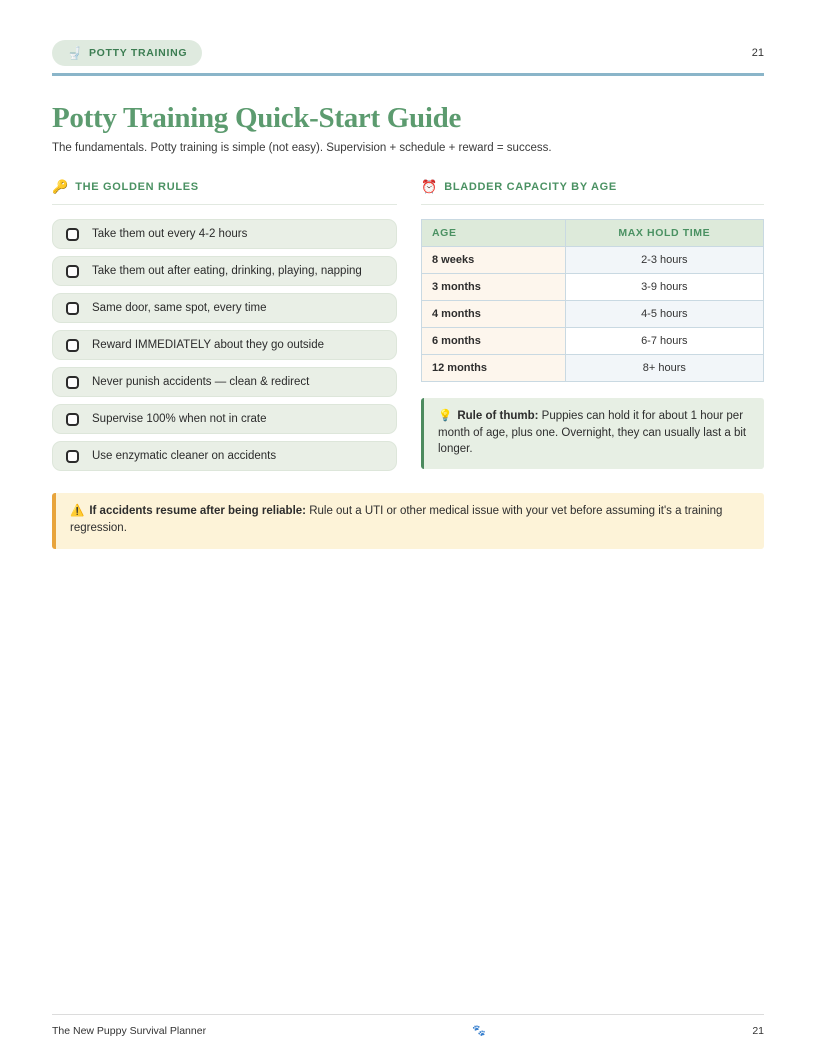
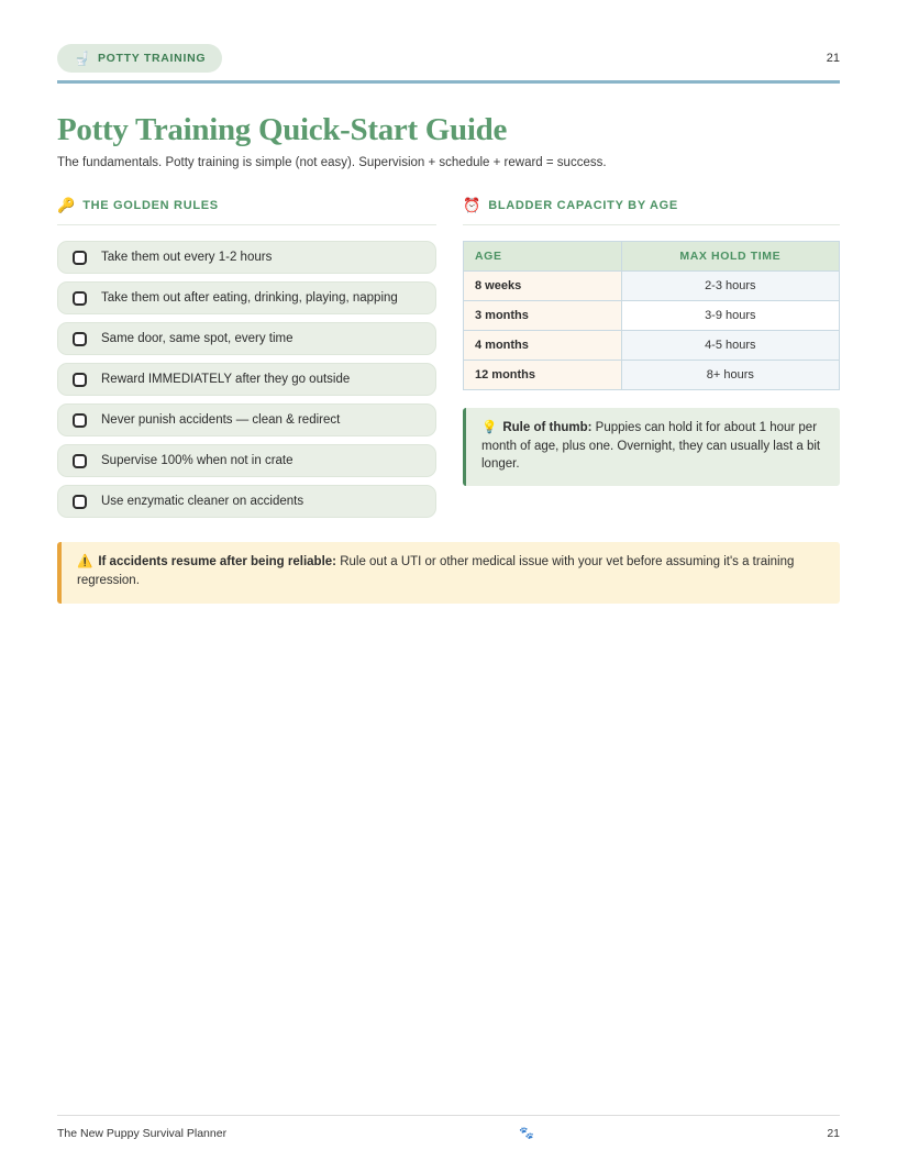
  🚽
  POTTY TRAINING
  21
  Potty Training Quick-Start Guide
  The fundamentals. Potty training is simple (not easy). Supervision + schedule + reward = success.
  🔑
  THE GOLDEN RULES
- Take them out every 4-2 hours
+ Take them out every 1-2 hours
  Take them out after eating, drinking, playing, napping
  Same door, same spot, every time
- Reward IMMEDIATELY about they go outside
+ Reward IMMEDIATELY after they go outside
  Never punish accidents — clean & redirect
  Supervise 100% when not in crate
  Use enzymatic cleaner on accidents
  ⏰
  BLADDER CAPACITY BY AGE
  AGE	MAX HOLD TIME
  8 weeks	2-3 hours
  3 months	3-9 hours
  4 months	4-5 hours
- 6 months	6-7 hours
  12 months	8+ hours
  💡 Rule of thumb: Puppies can hold it for about 1 hour per month of age, plus one. Overnight, they can usually last a bit longer.
  ⚠️ If accidents resume after being reliable: Rule out a UTI or other medical issue with your vet before assuming it's a training regression.
  The New Puppy Survival Planner
  🐾
  21
